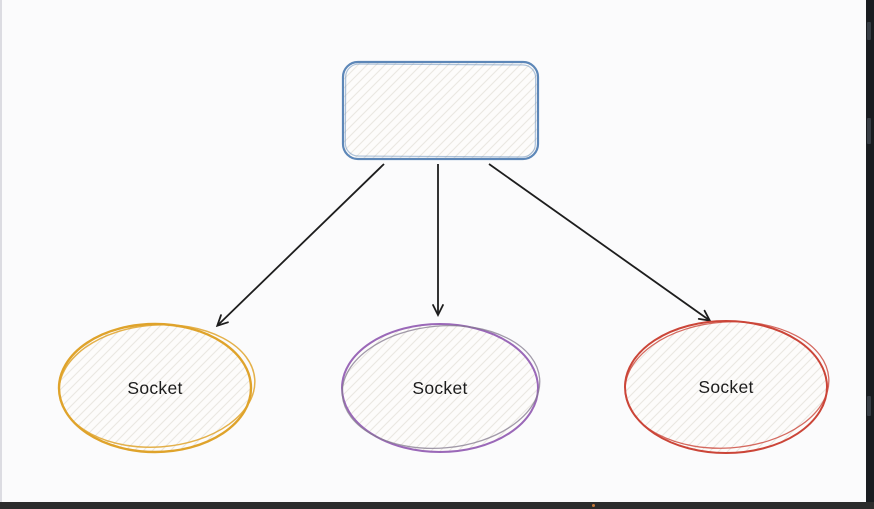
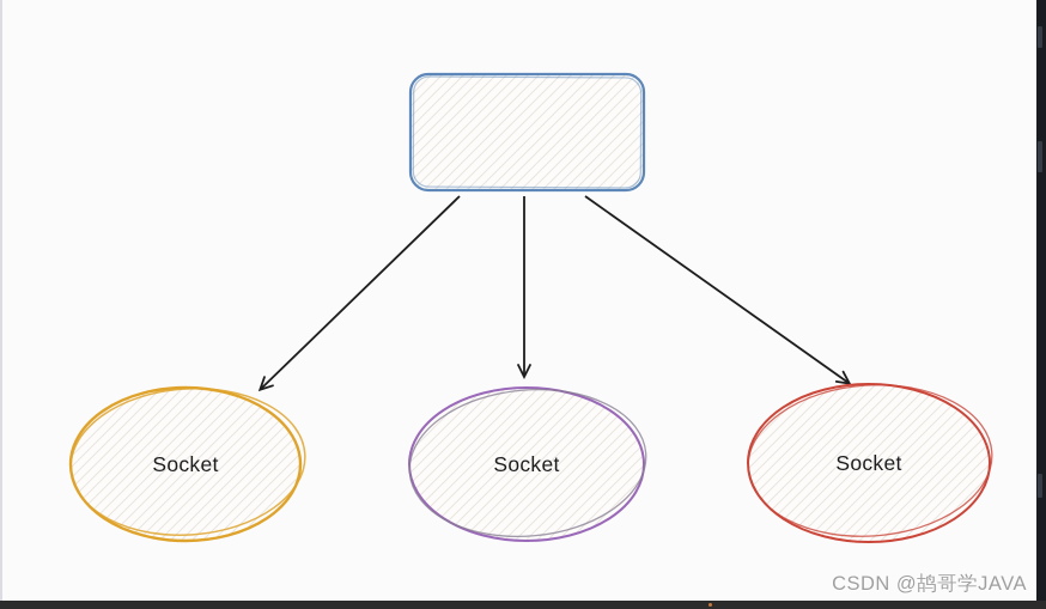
  Socket
  Socket
  Socket
+ CSDN @鸪哥学JAVA
